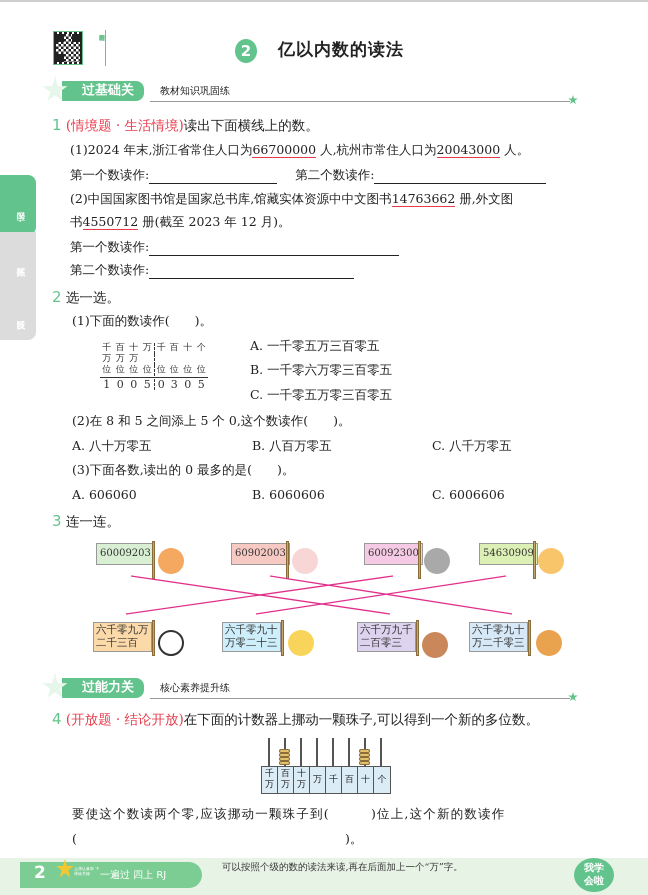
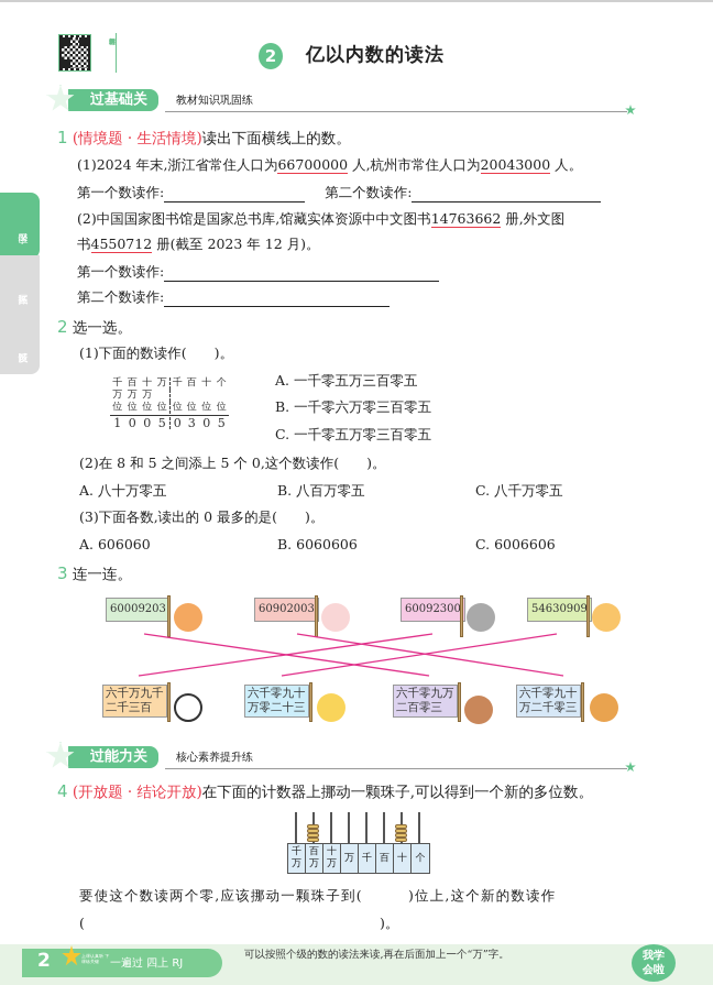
  2
  亿以内数的读法
  过基础关
  教材知识巩固练
  1 (情境题 · 生活情境)读出下面横线上的数。
  (1)2024 年末,浙江省常住人口为66700000 人,杭州市常住人口为20043000 人。
  第一个数读作: 第二个数读作:
  (2)中国国家图书馆是国家总书库,馆藏实体资源中中文图书14763662 册,外文图
  书4550712 册(截至 2023 年 12 月)。
  第一个数读作:
  第二个数读作:
  2 选一选。
  (1)下面的数读作( )。
  千
  百
  十
  万
  千
  百
  十
  个
  万
  万
  万
  位
  位
  位
  位
  位
  位
  位
  位
  1
  0
  0
  5
  0
  3
  0
  5
  A. 一千零五万三百零五
  B. 一千零六万零三百零五
  C. 一千零五万零三百零五
  (2)在 8 和 5 之间添上 5 个 0,这个数读作( )。
  A. 八十万零五
  B. 八百万零五
  C. 八千万零五
  (3)下面各数,读出的 0 最多的是( )。
  A. 606060
  B. 6060606
  C. 6006606
  3 连一连。
  60009203
  60902003
  60092300
  54630909
- 六千零九万
+ 六千万九千
  二千三百
  六千零九十
  万零二十三
- 六千万九千
+ 六千零九万
  二百零三
  六千零九十
  万二千零三
  过能力关
  核心素养提升练
  4 (开放题 · 结论开放)在下面的计数器上挪动一颗珠子,可以得到一个新的多位数。
  千
  万
  百
  万
  十
  万
  万
  千
  百
  十
  个
  要使这个数读两个零,应该挪动一颗珠子到( )位上,这个新的数读作
  (
  )。
  2
  一遍过 四上 RJ
  可以按照个级的数的读法来读,再在后面加上一个“万”字。
  我学会啦
